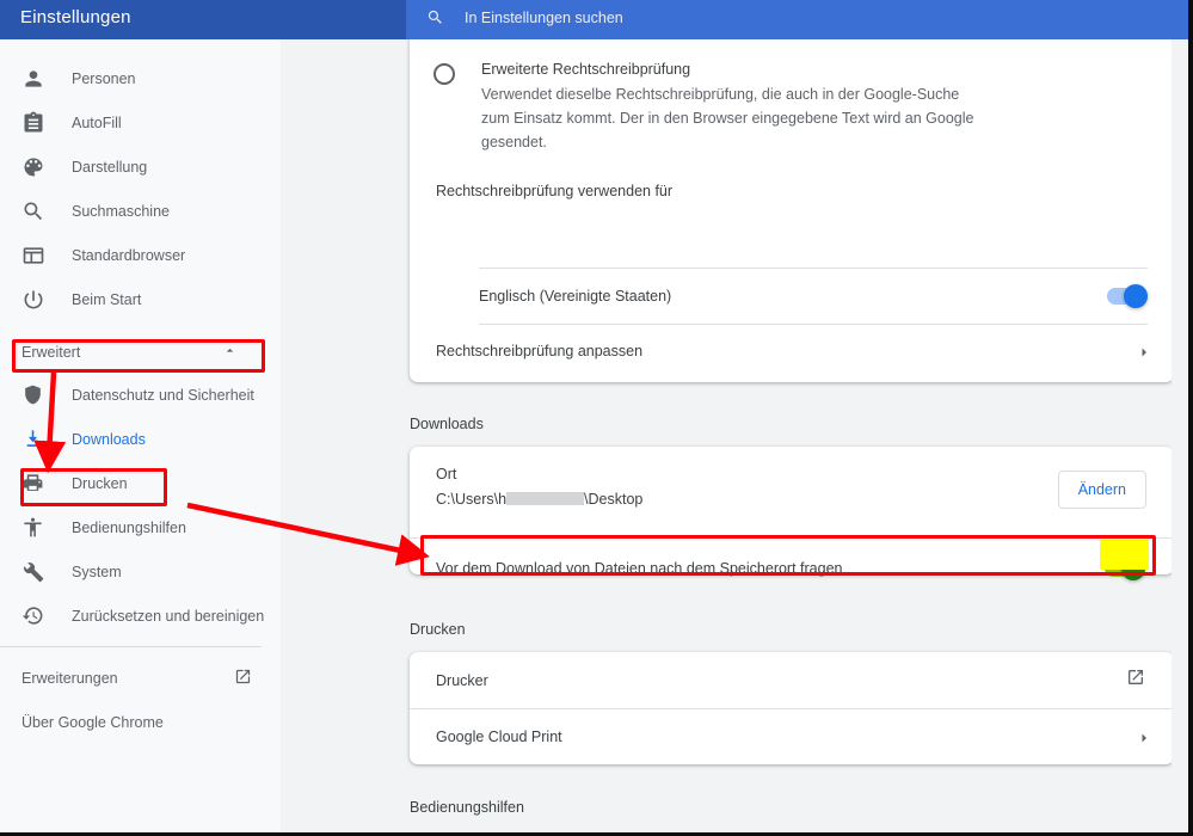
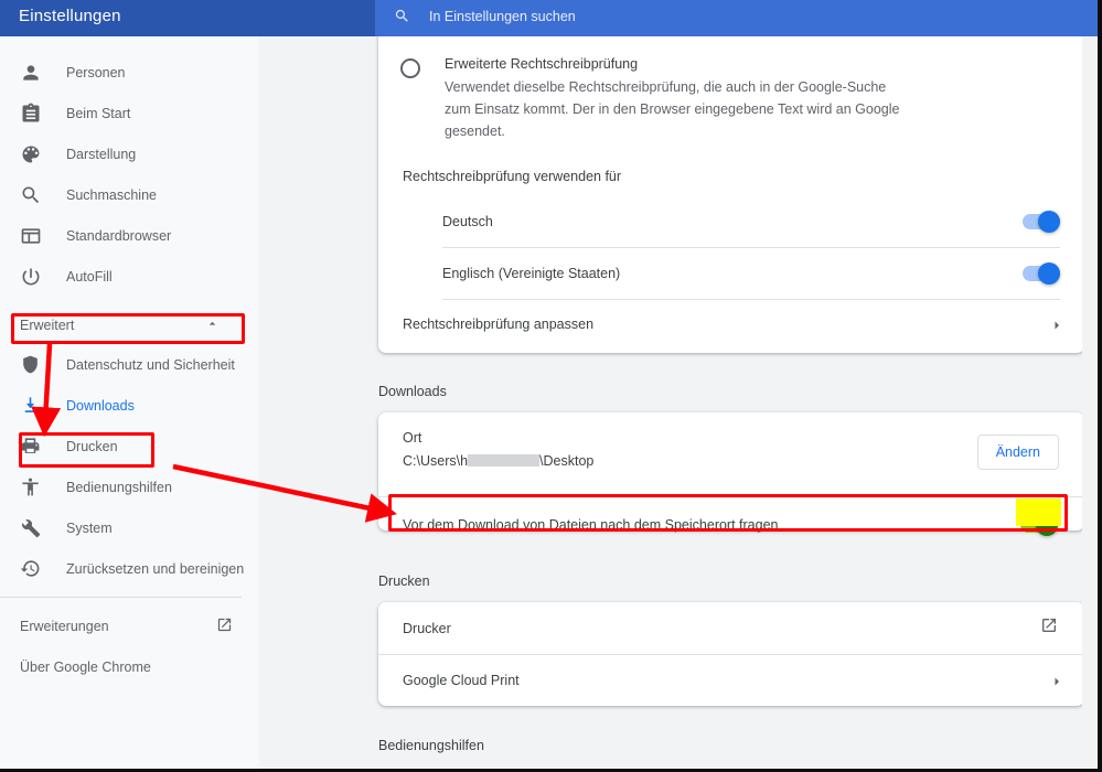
  Einstellungen
  In Einstellungen suchen
  Personen
- AutoFill
+ Beim Start
  Darstellung
  Suchmaschine
  Standardbrowser
- Beim Start
+ AutoFill
  Erweitert
  Datenschutz und Sicherheit
  Downloads
  Drucken
  Bedienungshilfen
  System
  Zurücksetzen und bereinigen
  Erweiterungen
  Über Google Chrome
  Erweiterte Rechtschreibprüfung
  Verwendet dieselbe Rechtschreibprüfung, die auch in der Google-Suche zum Einsatz kommt. Der in den Browser eingegebene Text wird an Google gesendet.
  Rechtschreibprüfung verwenden für
+ Deutsch
  Englisch (Vereinigte Staaten)
  Rechtschreibprüfung anpassen
  Downloads
  Ort
  C:\Users\h \Desktop
  Ändern
  Vor dem Download von Dateien nach dem Speicherort fragen
  Drucken
  Drucker
  Google Cloud Print
  Bedienungshilfen
